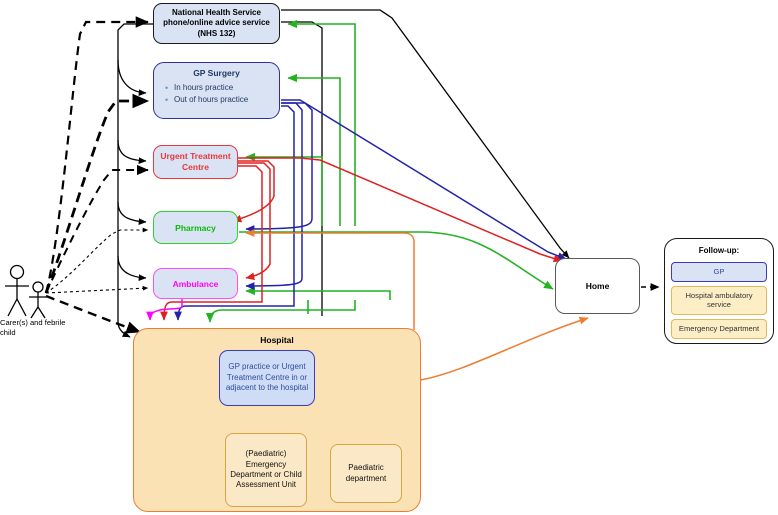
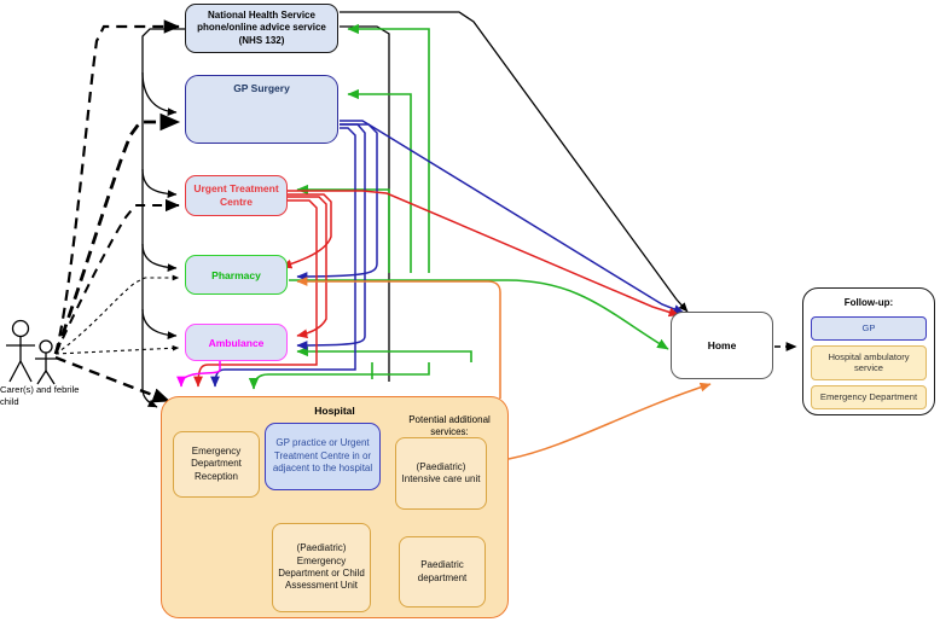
  National Health Service
  phone/online advice service
  (NHS 132)
  GP Surgery
- In hours practice
- Out of hours practice
  Urgent Treatment
  Centre
  Pharmacy
  Ambulance
  Home
  Follow-up:
  GP
  Hospital ambulatory service
  Emergency Department
  Hospital
+ Potential additional services:
+ Emergency Department Reception
  GP practice or Urgent Treatment Centre in or adjacent to the hospital
  (Paediatric) Emergency Department or Child Assessment Unit
+ (Paediatric) Intensive care unit
  Paediatric department
  Carer(s) and febrile child
